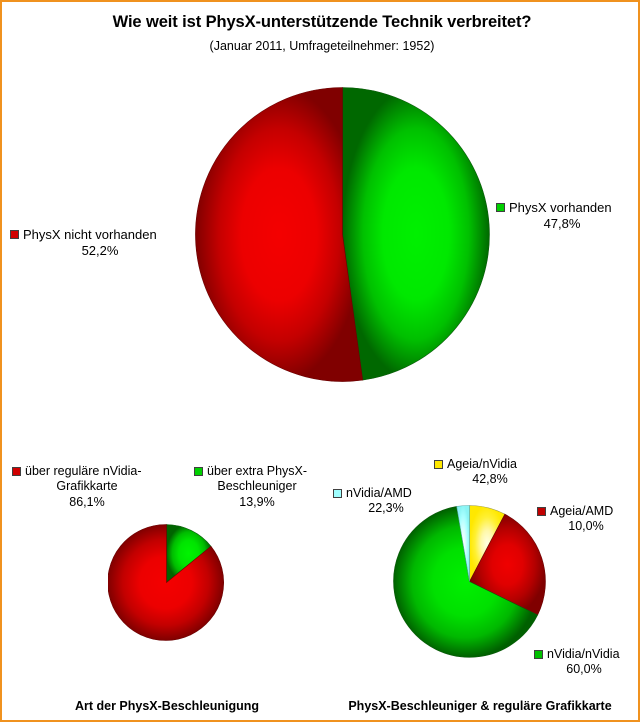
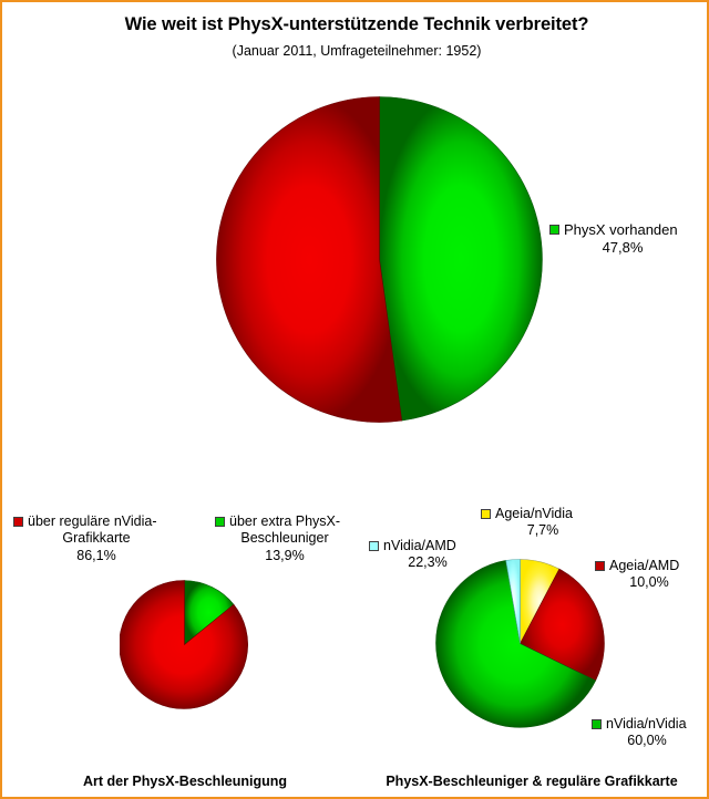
  Wie weit ist PhysX-unterstützende Technik verbreitet?
  (Januar 2011, Umfrageteilnehmer: 1952)
- PhysX nicht vorhanden
- 52,2%
  PhysX vorhanden
  47,8%
  über reguläre nVidia-
  Grafikkarte
  86,1%
  über extra PhysX-
  Beschleuniger
  13,9%
  Ageia/nVidia
- 42,8%
+ 7,7%
  nVidia/AMD
  22,3%
  Ageia/AMD
  10,0%
  nVidia/nVidia
  60,0%
  Art der PhysX-Beschleunigung
  PhysX-Beschleuniger & reguläre Grafikkarte
